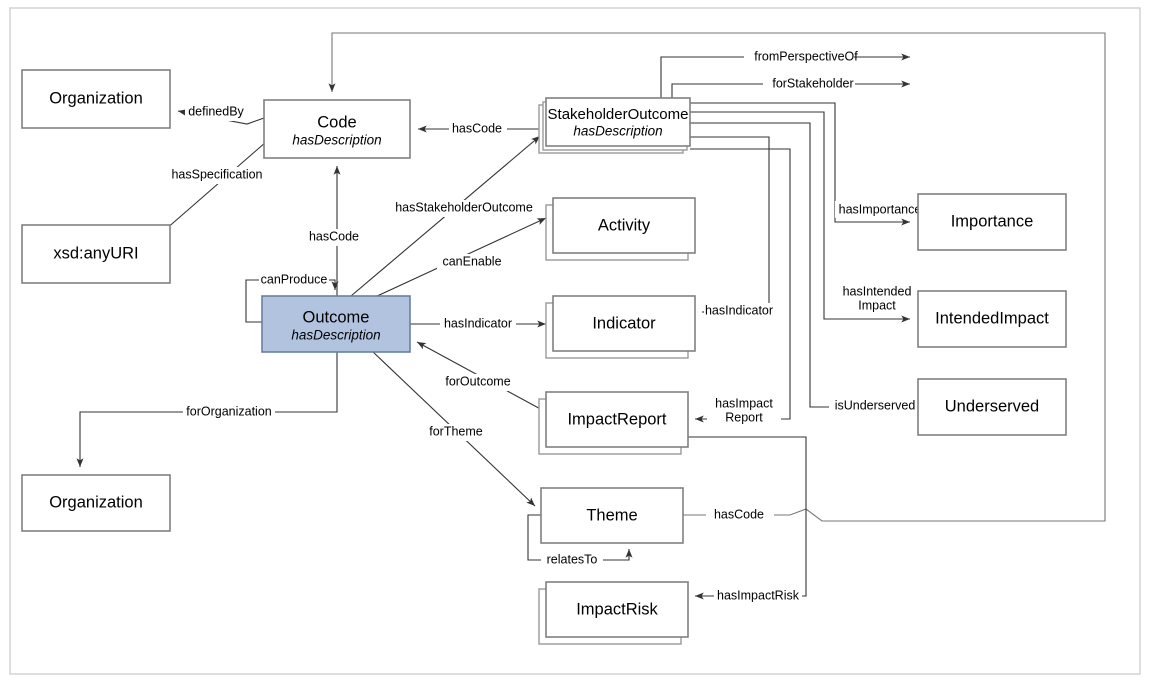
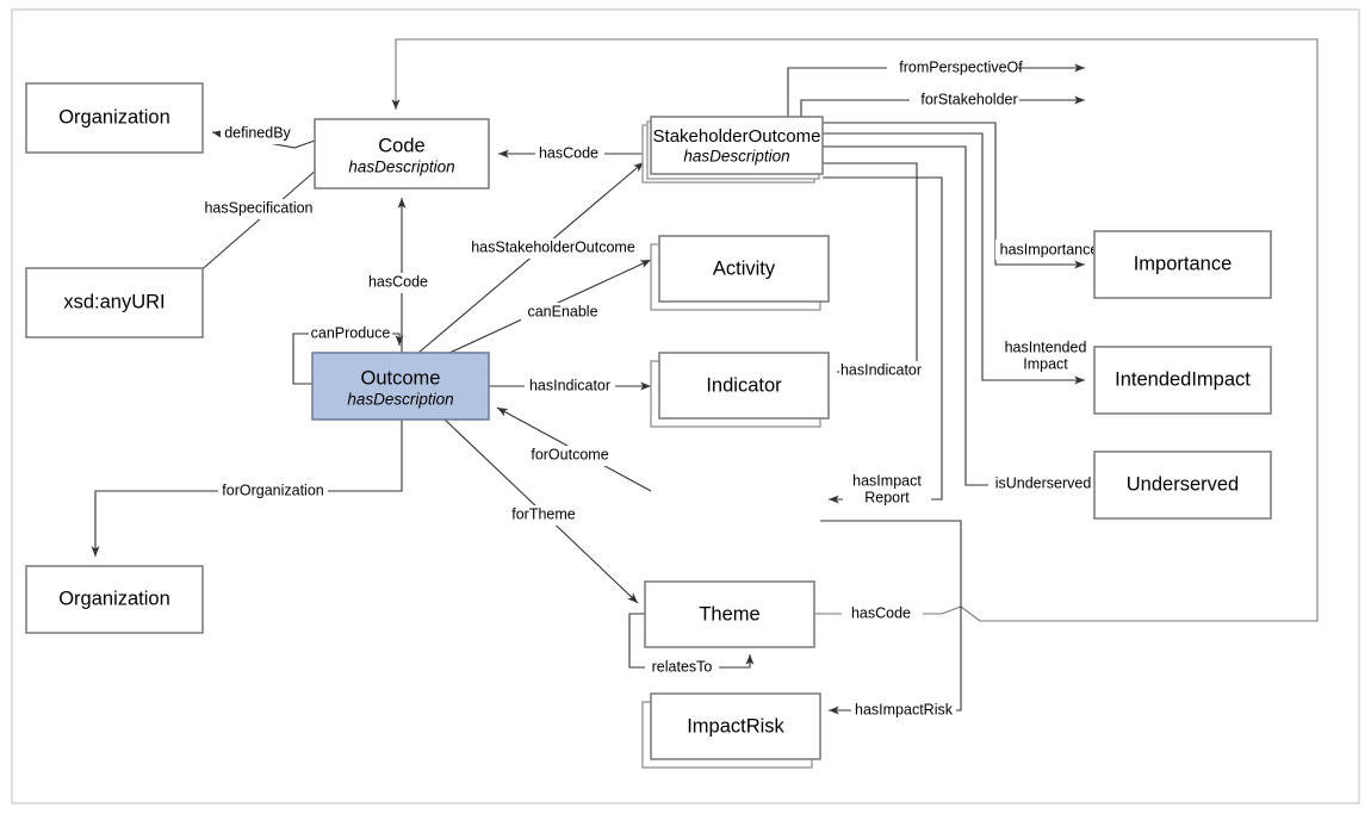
  hasCode
  definedBy
  hasSpecification
  hasCode
  canProduce
  forOrganization
  hasStakeholderOutcome
  canEnable
  hasIndicator
  forOutcome
  forTheme
  hasCode
  fromPerspectiveOf
  forStakeholder
  hasImportanc
  hasIntended
  Impact
  isUnderserved
  hasIndicator
  hasImpact
  Report
  relatesTo
  hasImpactRisk
  Organization
  xsd:anyURI
  Organization
  Code
  hasDescription
  Outcome
  hasDescription
  StakeholderOutcome
  hasDescription
  Activity
  Indicator
- ImpactReport
  Theme
  ImpactRisk
  Importance
  IntendedImpact
  Underserved
